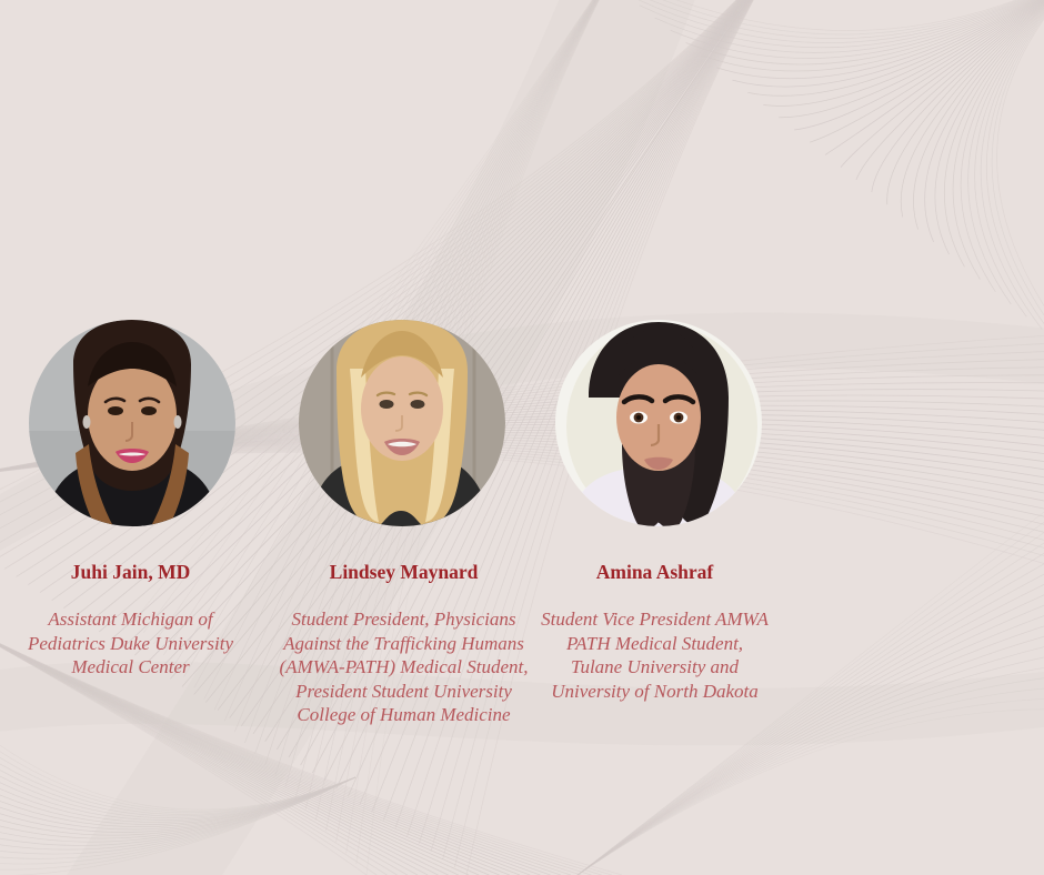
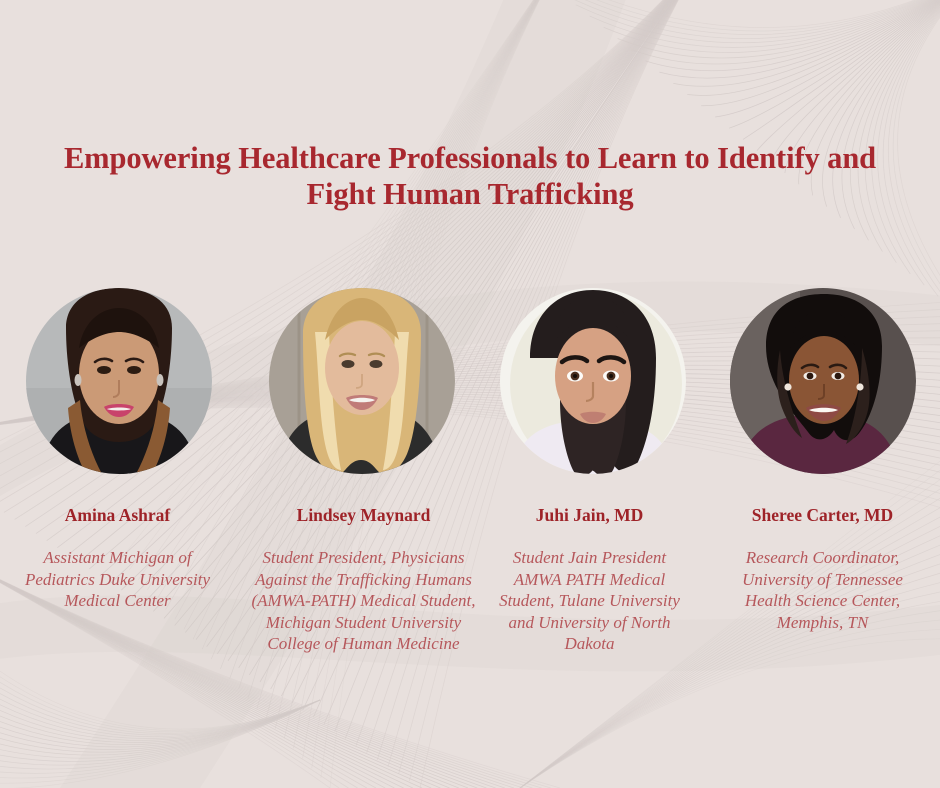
+ Empowering Healthcare Professionals to Learn to Identify and
+ Fight Human Trafficking
- Juhi Jain, MD
+ Amina Ashraf
  Assistant Michigan of Pediatrics Duke University Medical Center
  Lindsey Maynard
- Student President, Physicians Against the Trafficking Humans (AMWA-PATH) Medical Student, President Student University College of Human Medicine
+ Student President, Physicians Against the Trafficking Humans (AMWA-PATH) Medical Student, Michigan Student University College of Human Medicine
- Amina Ashraf
+ Juhi Jain, MD
- Student Vice President AMWA PATH Medical Student, Tulane University and University of North Dakota
+ Student Jain President AMWA PATH Medical Student, Tulane University and University of North Dakota
+ Sheree Carter, MD
+ Research Coordinator, University of Tennessee Health Science Center, Memphis, TN
